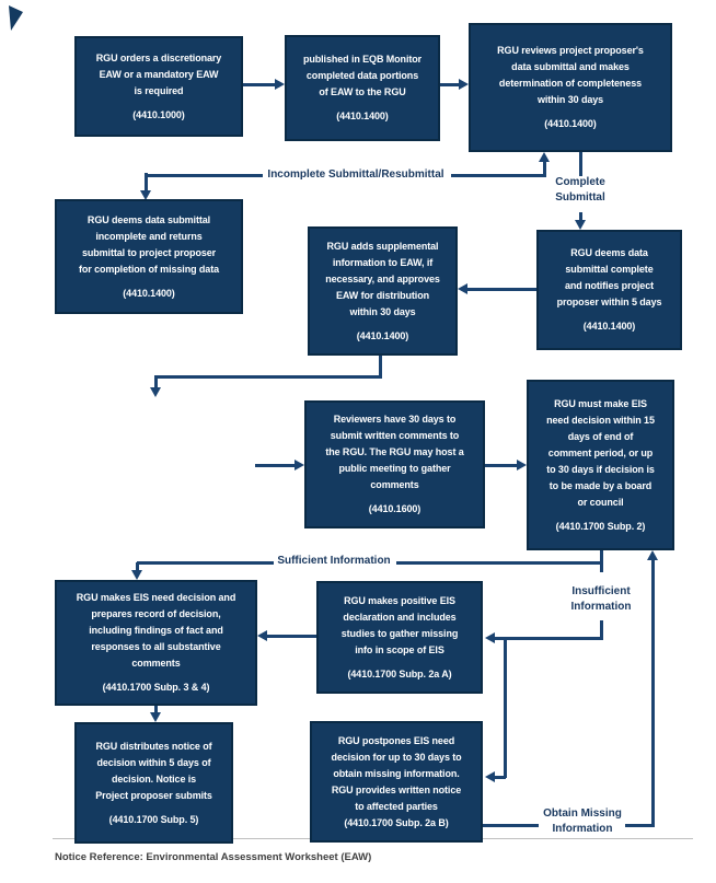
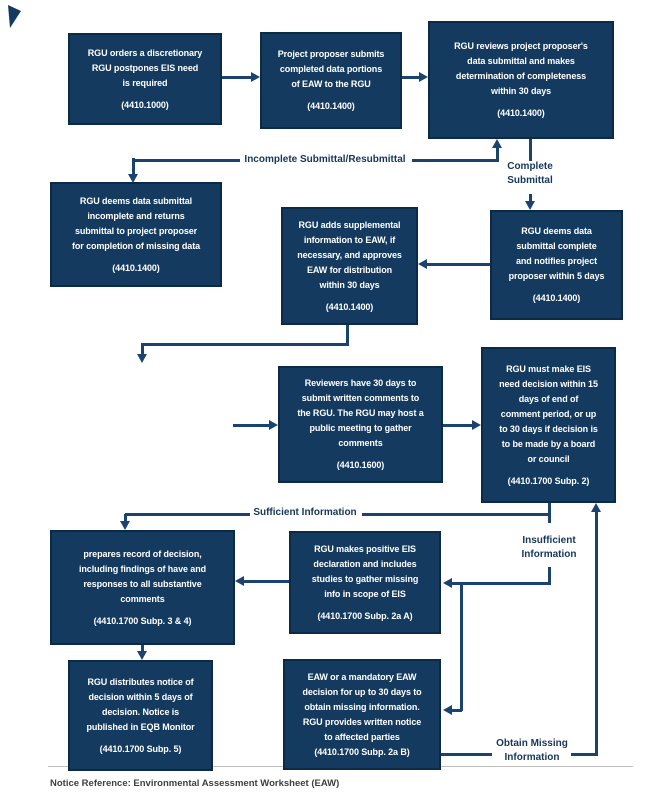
  Notice Reference: Environmental Assessment Worksheet (EAW)
  Incomplete Submittal/Resubmittal
  Complete
  Submittal
  Sufficient Information
  Insufficient
  Information
  Obtain Missing
  Information
  RGU orders a discretionary
- EAW or a mandatory EAW
+ RGU postpones EIS need
  is required
  (4410.1000)
- published in EQB Monitor
+ Project proposer submits
  completed data portions
  of EAW to the RGU
  (4410.1400)
  RGU reviews project proposer's
  data submittal and makes
  determination of completeness
  within 30 days
  (4410.1400)
  RGU deems data submittal
  incomplete and returns
  submittal to project proposer
  for completion of missing data
  (4410.1400)
  RGU adds supplemental
  information to EAW, if
  necessary, and approves
  EAW for distribution
  within 30 days
  (4410.1400)
  RGU deems data
  submittal complete
  and notifies project
  proposer within 5 days
  (4410.1400)
  Reviewers have 30 days to
  submit written comments to
  the RGU. The RGU may host a
  public meeting to gather
  comments
  (4410.1600)
  RGU must make EIS
  need decision within 15
  days of end of
  comment period, or up
  to 30 days if decision is
  to be made by a board
  or council
  (4410.1700 Subp. 2)
- RGU makes EIS need decision and
  prepares record of decision,
- including findings of fact and
+ including findings of have and
  responses to all substantive
  comments
  (4410.1700 Subp. 3 & 4)
  RGU makes positive EIS
  declaration and includes
  studies to gather missing
  info in scope of EIS
  (4410.1700 Subp. 2a A)
  RGU distributes notice of
  decision within 5 days of
  decision. Notice is
- Project proposer submits
+ published in EQB Monitor
  (4410.1700 Subp. 5)
- RGU postpones EIS need
+ EAW or a mandatory EAW
  decision for up to 30 days to
  obtain missing information.
  RGU provides written notice
  to affected parties
  (4410.1700 Subp. 2a B)
